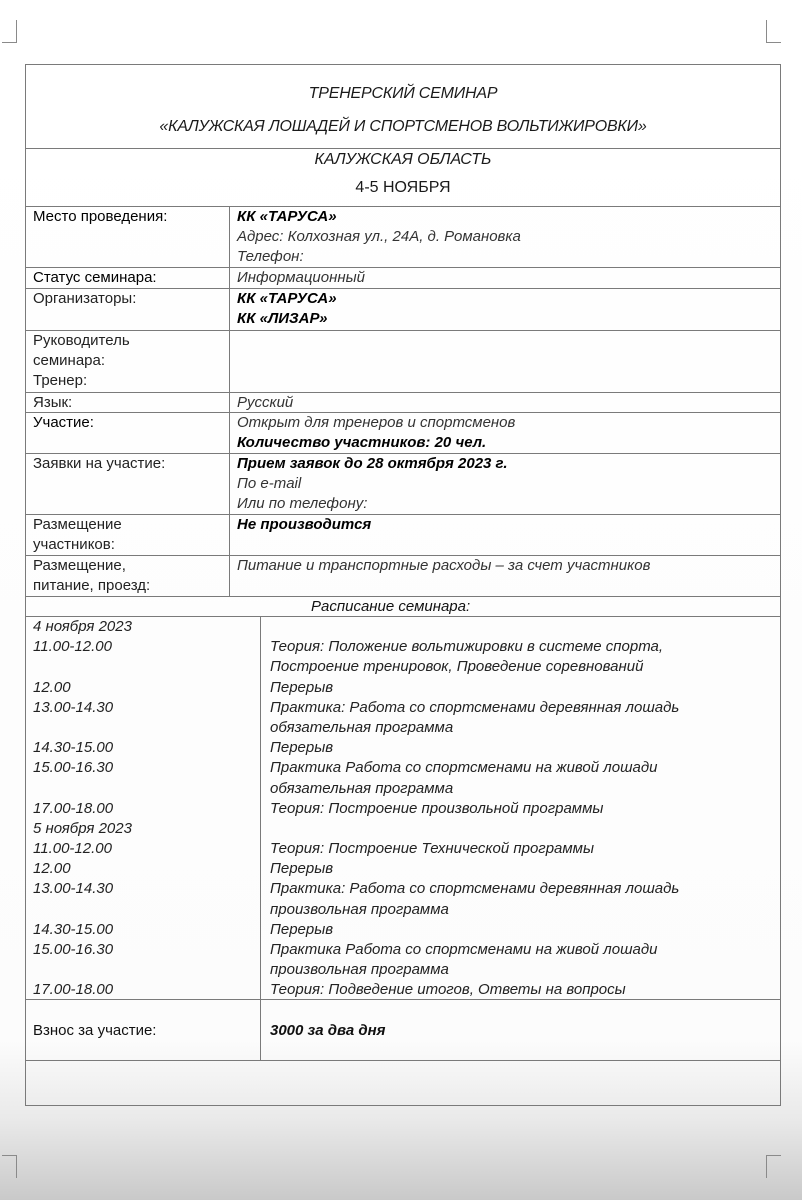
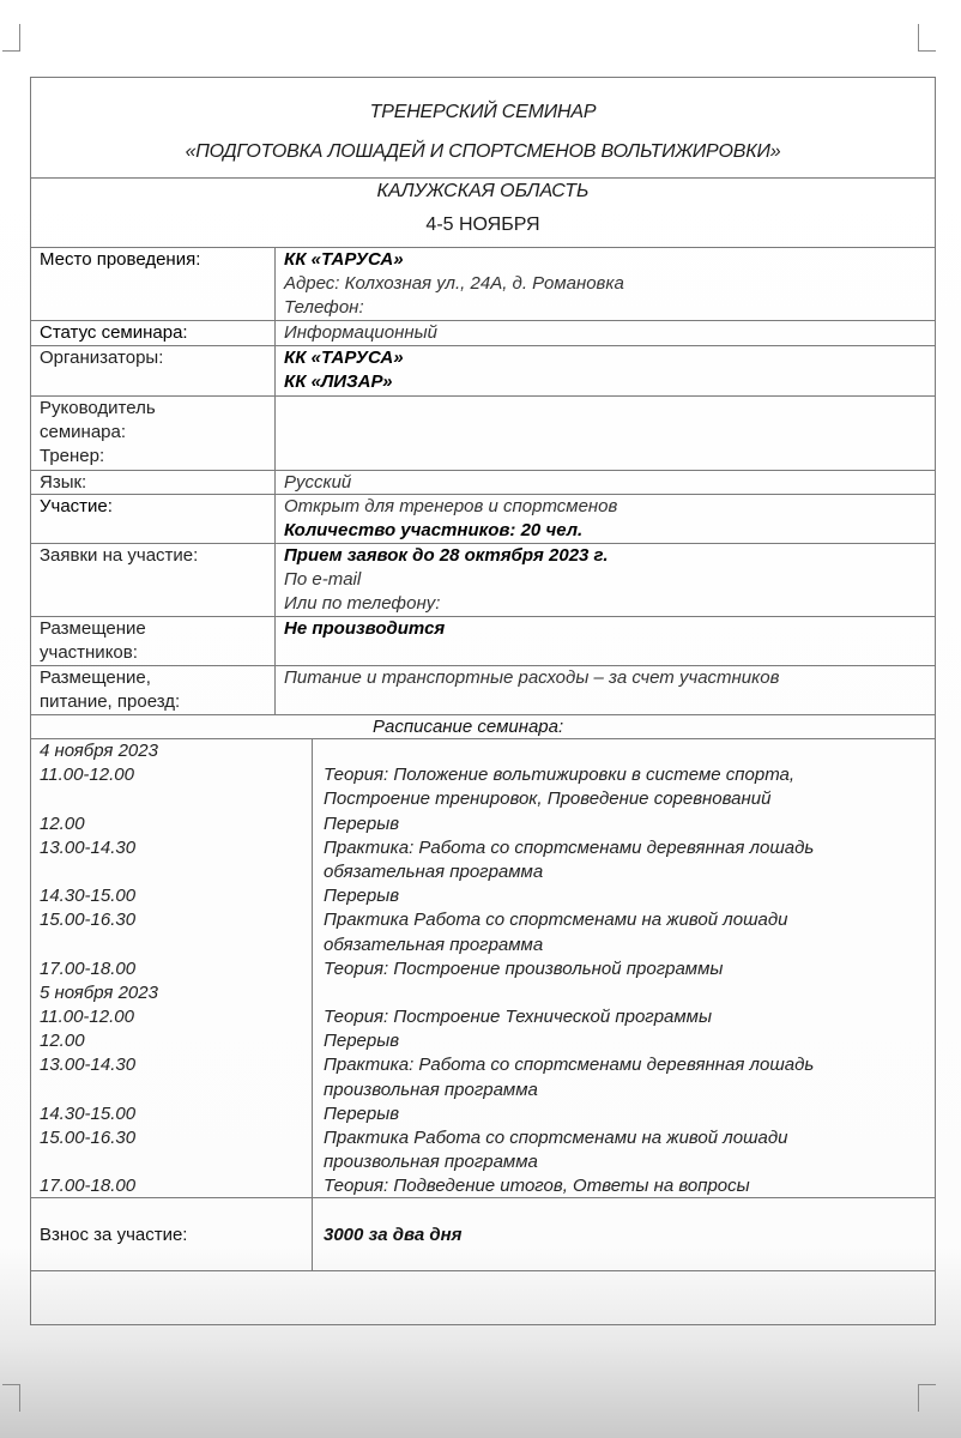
  ТРЕНЕРСКИЙ СЕМИНАР
- «КАЛУЖСКАЯ ЛОШАДЕЙ И СПОРТСМЕНОВ ВОЛЬТИЖИРОВКИ»
+ «ПОДГОТОВКА ЛОШАДЕЙ И СПОРТСМЕНОВ ВОЛЬТИЖИРОВКИ»
  КАЛУЖСКАЯ ОБЛАСТЬ
  4-5 НОЯБРЯ
  Место проведения:
  КК «ТАРУСА»
  Адрес: Колхозная ул., 24А, д. Романовка
  Телефон:
  Статус семинара:
  Информационный
  Организаторы:
  КК «ТАРУСА»
  КК «ЛИЗАР»
  Руководитель
  семинара:
  Тренер:
  Язык:
  Русский
  Участие:
  Открыт для тренеров и спортсменов
  Количество участников: 20 чел.
  Заявки на участие:
  Прием заявок до 28 октября 2023 г.
  По e-mail
  Или по телефону:
  Размещение
  участников:
  Не производится
  Размещение,
  питание, проезд:
  Питание и транспортные расходы – за счет участников
  Расписание семинара:
  4 ноября 2023
  11.00-12.00
  12.00
  13.00-14.30
  14.30-15.00
  15.00-16.30
  17.00-18.00
  5 ноября 2023
  11.00-12.00
  12.00
  13.00-14.30
  14.30-15.00
  15.00-16.30
  17.00-18.00
  Теория: Положение вольтижировки в системе спорта,
  Построение тренировок, Проведение соревнований
  Перерыв
  Практика: Работа со спортсменами деревянная лошадь
  обязательная программа
  Перерыв
  Практика Работа со спортсменами на живой лошади
  обязательная программа
  Теория: Построение произвольной программы
  Теория: Построение Технической программы
  Перерыв
  Практика: Работа со спортсменами деревянная лошадь
  произвольная программа
  Перерыв
  Практика Работа со спортсменами на живой лошади
  произвольная программа
  Теория: Подведение итогов, Ответы на вопросы
  Взнос за участие:
  3000 за два дня
